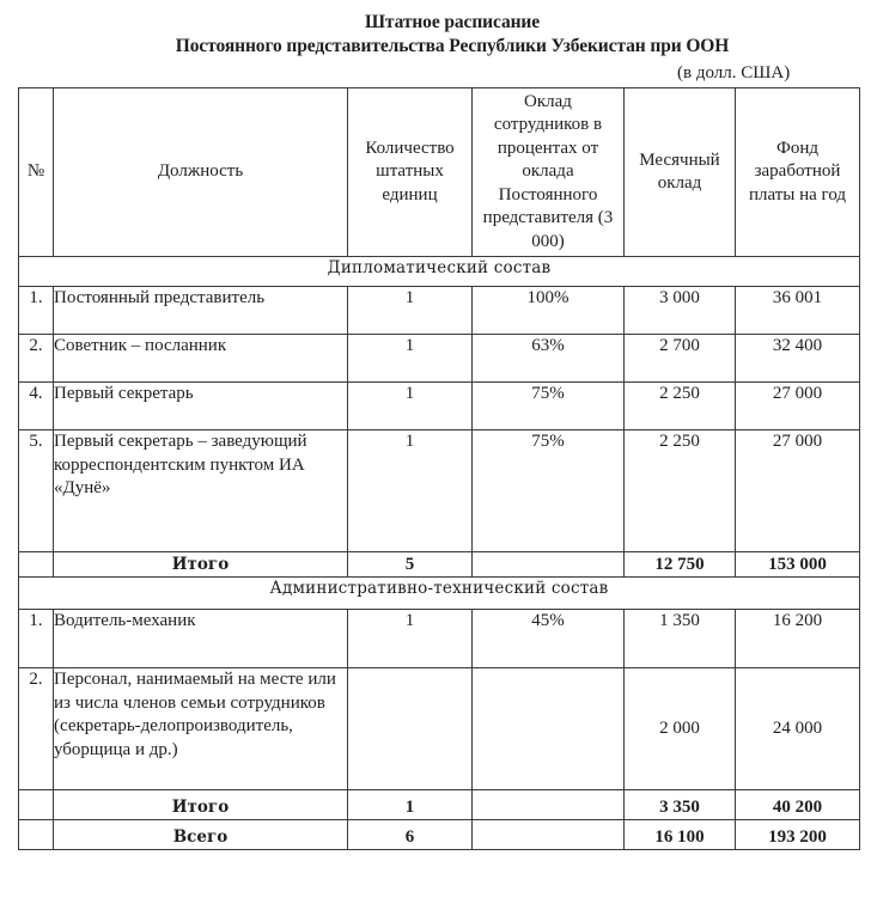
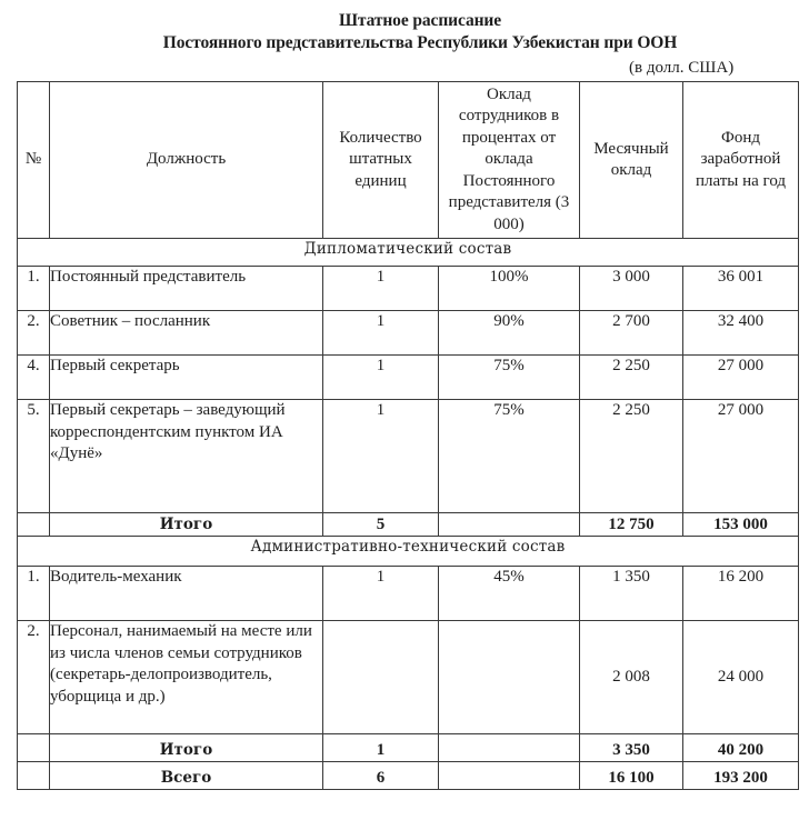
  Штатное расписание
  Постоянного представительства Республики Узбекистан при ООН
  (в долл. США)
  №	Должность	Количество штатных единиц	Оклад сотрудников в процентах от оклада Постоянного представителя (3 000)	Месячный оклад	Фонд заработной платы на год
  Дипломатический состав
  1.	Постоянный представитель	1	100%	3 000	36 001
- 2.	Советник – посланник	1	63%	2 700	32 400
+ 2.	Советник – посланник	1	90%	2 700	32 400
  4.	Первый секретарь	1	75%	2 250	27 000
  5.	Первый секретарь – заведующий корреспондентским пунктом ИА «Дунё»	1	75%	2 250	27 000
  	Итого	5		12 750	153 000
  Административно-технический состав
  1.	Водитель-механик	1	45%	1 350	16 200
- 2.	Персонал, нанимаемый на месте или из числа членов семьи сотрудников (секретарь-делопроизводитель, уборщица и др.)			2 000	24 000
+ 2.	Персонал, нанимаемый на месте или из числа членов семьи сотрудников (секретарь-делопроизводитель, уборщица и др.)			2 008	24 000
  	Итого	1		3 350	40 200
  	Всего	6		16 100	193 200
